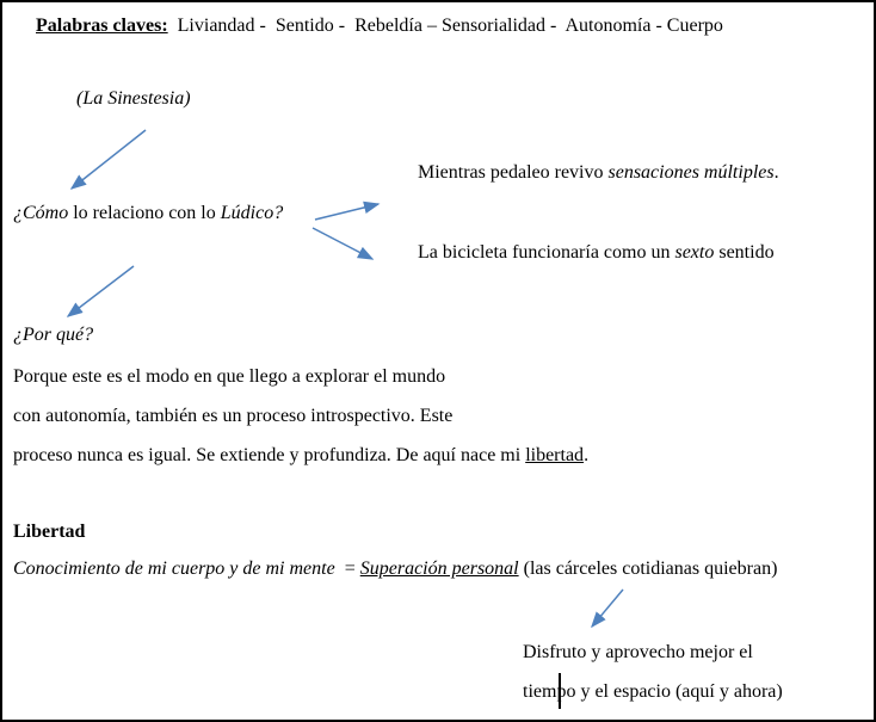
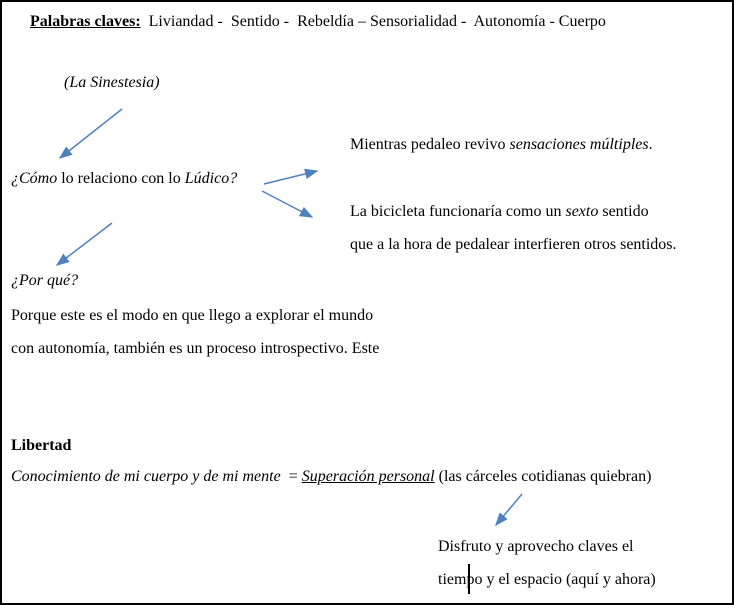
  Palabras claves: Liviandad - Sentido - Rebeldía – Sensorialidad - Autonomía - Cuerpo
  (La Sinestesia)
  ¿Cómo lo relaciono con lo Lúdico?
  Mientras pedaleo revivo sensaciones múltiples.
  La bicicleta funcionaría como un sexto sentido
+ que a la hora de pedalear interfieren otros sentidos.
  ¿Por qué?
  Porque este es el modo en que llego a explorar el mundo
  con autonomía, también es un proceso introspectivo. Este
- proceso nunca es igual. Se extiende y profundiza. De aquí nace mi libertad.
  Libertad
  Conocimiento de mi cuerpo y de mi mente = Superación personal (las cárceles cotidianas quiebran)
- Disfruto y aprovecho mejor el
+ Disfruto y aprovecho claves el
  tiempo y el espacio (aquí y ahora)
